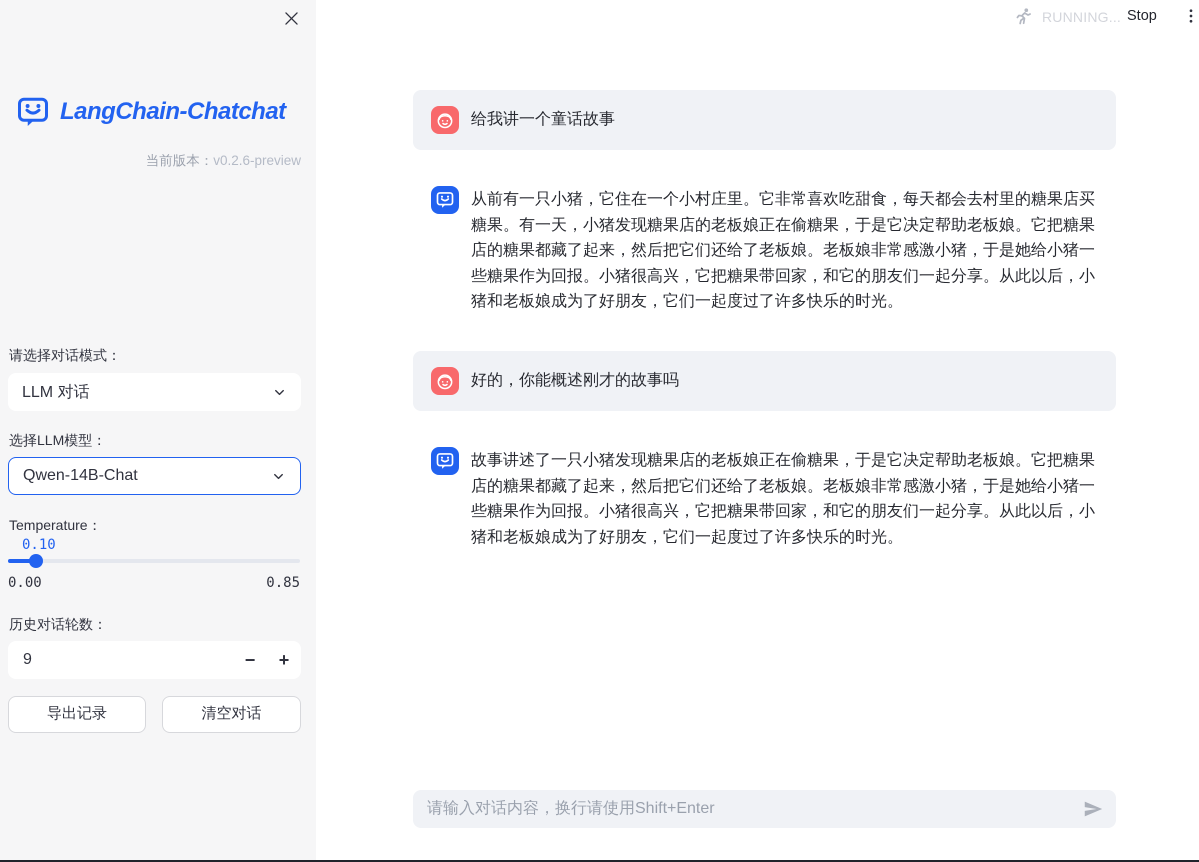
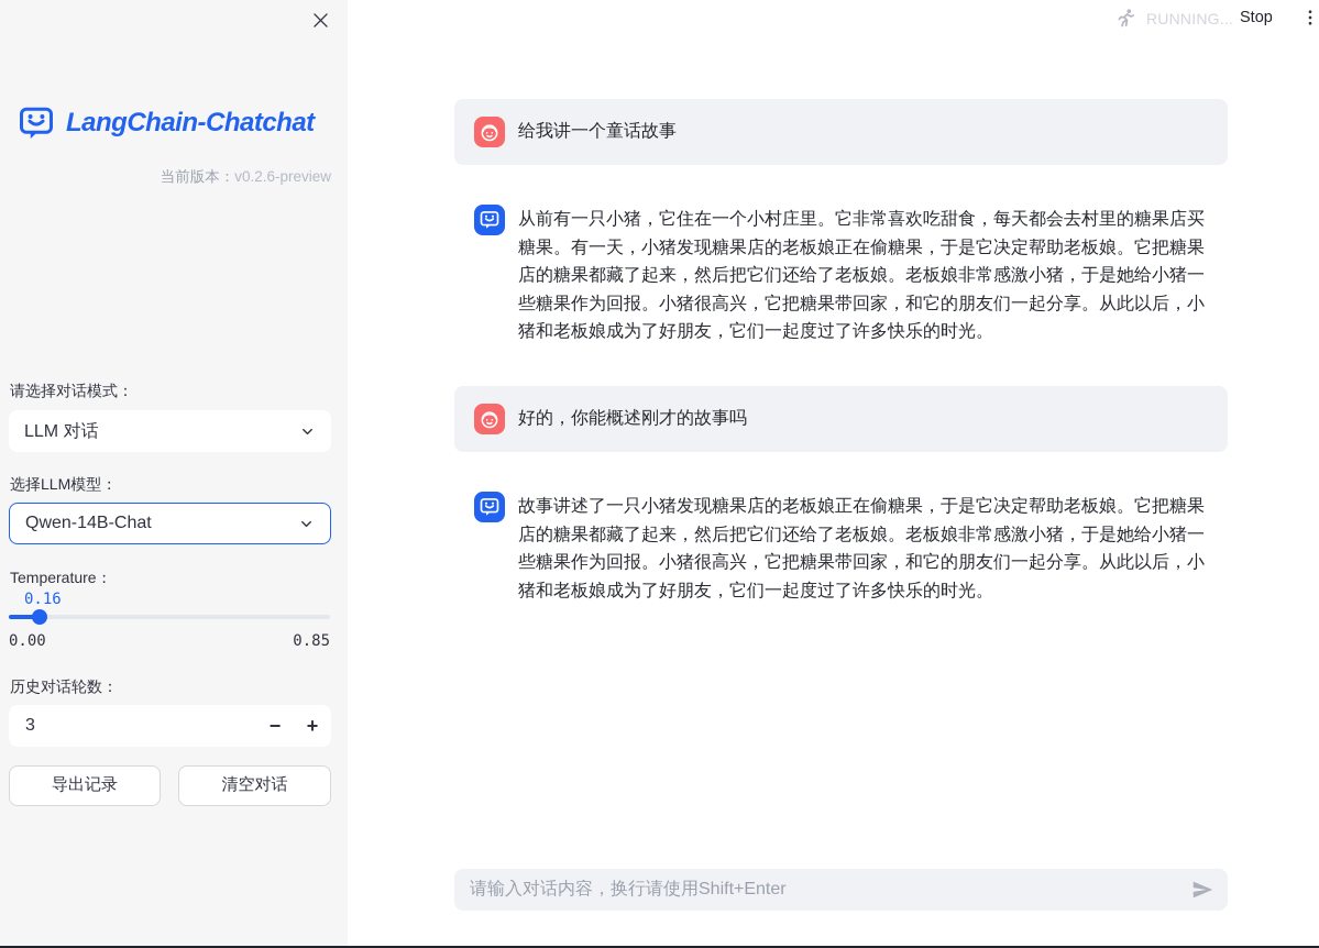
  LangChain-Chatchat
  当前版本：v0.2.6-preview
  请选择对话模式：
  LLM 对话
  选择LLM模型：
  Qwen-14B-Chat
  Temperature：
- 0.10
+ 0.16
  0.00
  0.85
  历史对话轮数：
- 9
+ 3
  −
  +
  导出记录
  清空对话
  RUNNING...
  Stop
  给我讲一个童话故事
  从前有一只小猪，它住在一个小村庄里。它非常喜欢吃甜食，每天都会去村里的糖果店买糖果。有一天，小猪发现糖果店的老板娘正在偷糖果，于是它决定帮助老板娘。它把糖果店的糖果都藏了起来，然后把它们还给了老板娘。老板娘非常感激小猪，于是她给小猪一些糖果作为回报。小猪很高兴，它把糖果带回家，和它的朋友们一起分享。从此以后，小猪和老板娘成为了好朋友，它们一起度过了许多快乐的时光。
  好的，你能概述刚才的故事吗
  故事讲述了一只小猪发现糖果店的老板娘正在偷糖果，于是它决定帮助老板娘。它把糖果店的糖果都藏了起来，然后把它们还给了老板娘。老板娘非常感激小猪，于是她给小猪一些糖果作为回报。小猪很高兴，它把糖果带回家，和它的朋友们一起分享。从此以后，小猪和老板娘成为了好朋友，它们一起度过了许多快乐的时光。
  请输入对话内容，换行请使用Shift+Enter
